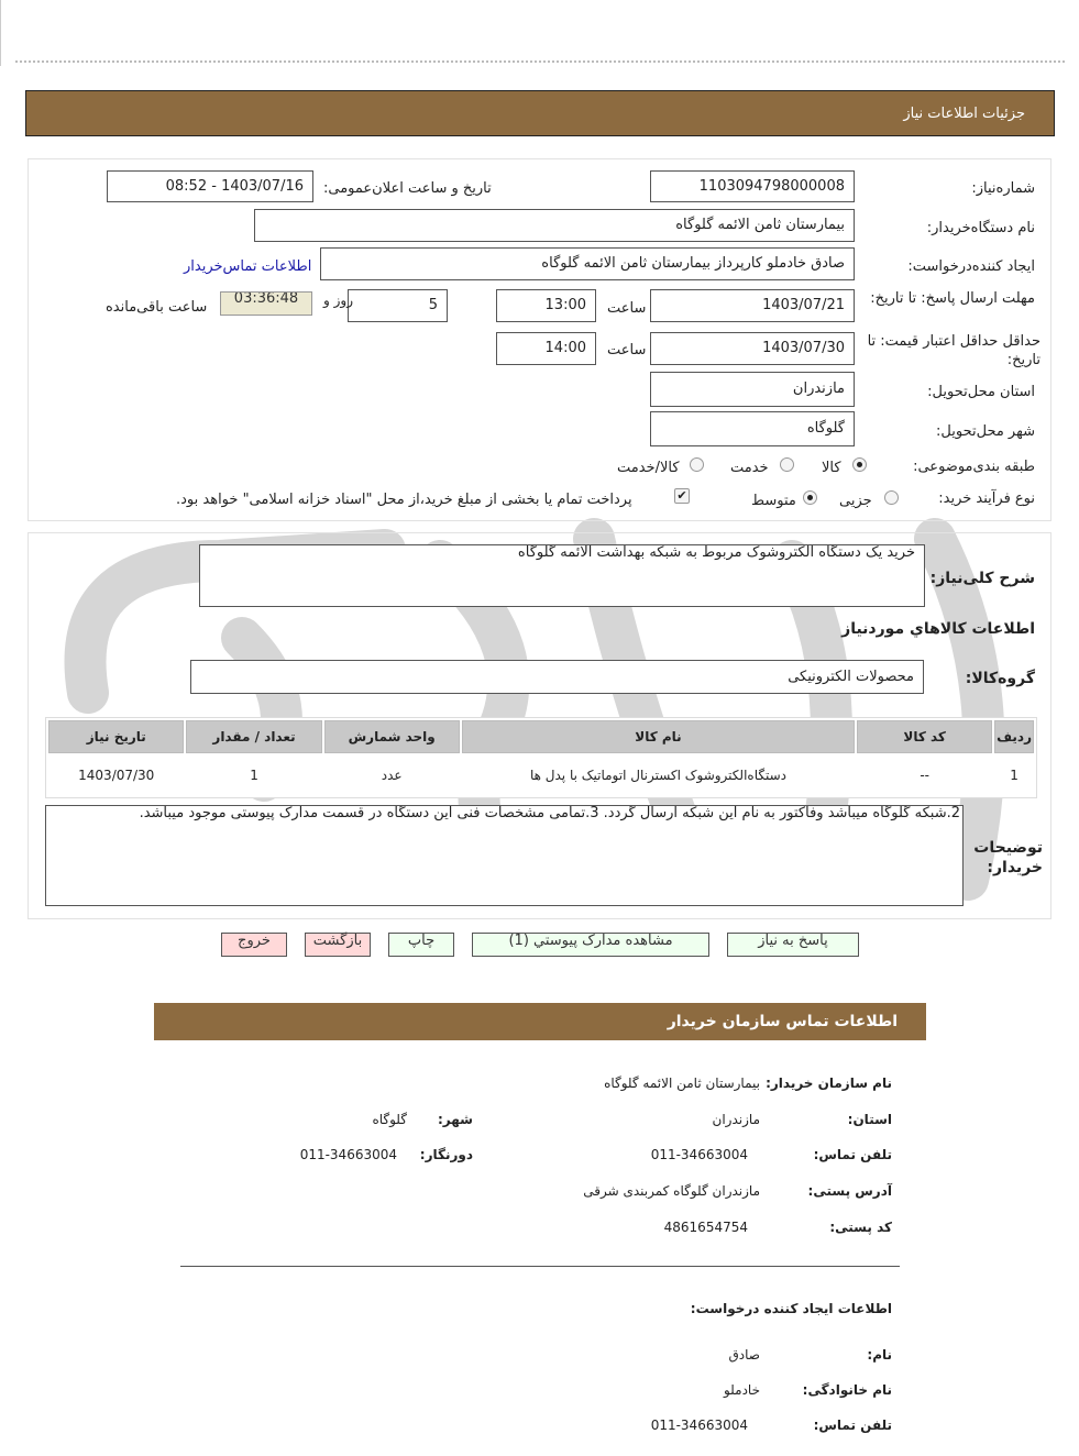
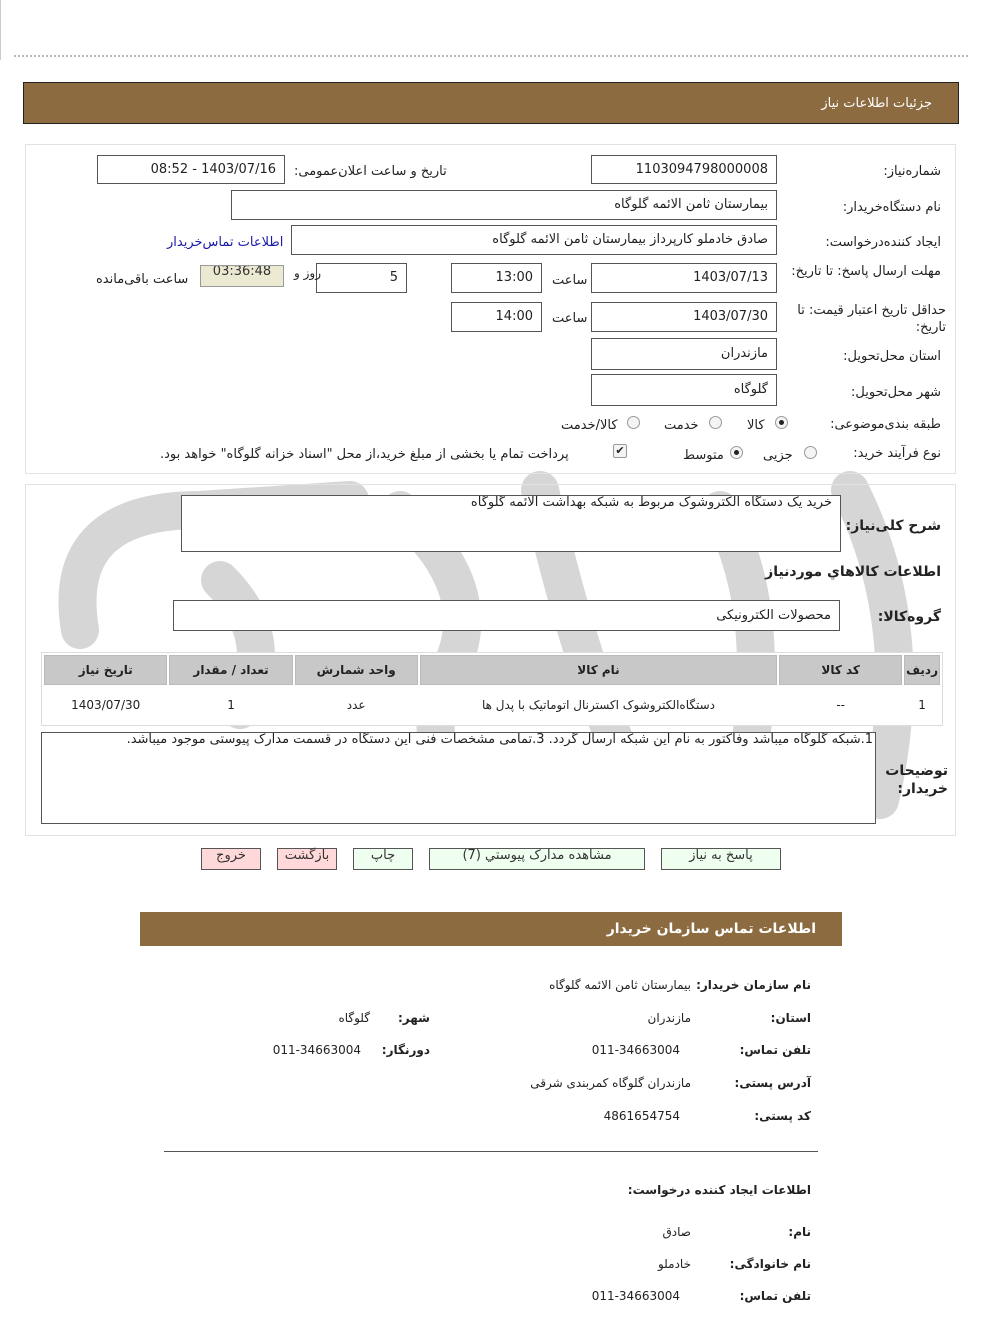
  جزئیات اطلاعات نیاز
  شماره‌نیاز:
  1103094798000008
  تاریخ و ساعت اعلان‌عمومی:
  1403/07/16 - 08:52
  نام دستگاه‌خریدار:
  بیمارستان ثامن الائمه گلوگاه
  ایجاد کننده‌درخواست:
  صادق خادملو کارپرداز بیمارستان ثامن الائمه گلوگاه
  اطلاعات تماس‌خریدار
  مهلت ارسال پاسخ: تا تاریخ:
- 1403/07/21
+ 1403/07/13
  ساعت
  13:00
  5
  روز و
  03:36:48
  ساعت باقی‌مانده
- حداقل حداقل اعتبار قیمت: تا تاریخ:
+ حداقل تاریخ اعتبار قیمت: تا تاریخ:
  1403/07/30
  ساعت
  14:00
  استان محل‌تحویل:
  مازندران
  شهر محل‌تحویل:
  گلوگاه
  طبقه بندی‌موضوعی:
  کالا
  خدمت
  کالا/خدمت
  نوع فرآیند خرید:
  جزیی
  متوسط
  ✔
- پرداخت تمام یا بخشی از مبلغ خرید،از محل "اسناد خزانه اسلامی" خواهد بود.
+ پرداخت تمام یا بخشی از مبلغ خرید،از محل "اسناد خزانه گلوگاه" خواهد بود.
  شرح کلی‌نیاز:
  خرید یک دستگاه الکتروشوک مربوط به شبکه بهداشت الائمه گلوگاه
  اطلاعات کالاهاي موردنیاز
  گروهکالا:
  محصولات الکترونیکی
  ردیف	کد کالا	نام کالا	واحد شمارش	تعداد / مقدار	تاریخ نیاز
  1	--	دستگاه‌الکتروشوک اکسترنال اتوماتیک با پدل ها	عدد	1	1403/07/30
  توضیحات خریدار:
- 2.شبکه گلوگاه میباشد وفاکتور به نام این شبکه ارسال گردد. 3.تمامی مشخصات فنی این دستگاه در قسمت مدارک پیوستی موجود میباشد.
+ 1.شبکه گلوگاه میباشد وفاکتور به نام این شبکه ارسال گردد. 3.تمامی مشخصات فنی این دستگاه در قسمت مدارک پیوستی موجود میباشد.
  پاسخ به نیاز
- مشاهده مدارک پیوستي (1)
+ مشاهده مدارک پیوستي (7)
  چاپ
  بازگشت
  خروج
  اطلاعات تماس سازمان خریدار
  نام سازمان خریدار:
  بیمارستان ثامن الائمه گلوگاه
  استان:
  مازندران
  شهر:
  گلوگاه
  تلفن تماس:
  011-34663004
  دورنگار:
  011-34663004
  آدرس پستی:
  مازندران گلوگاه کمربندی شرقی
  کد پستی:
  4861654754
  اطلاعات ایجاد کننده درخواست:
  نام:
  صادق
  نام خانوادگی:
  خادملو
  تلفن تماس:
  011-34663004
